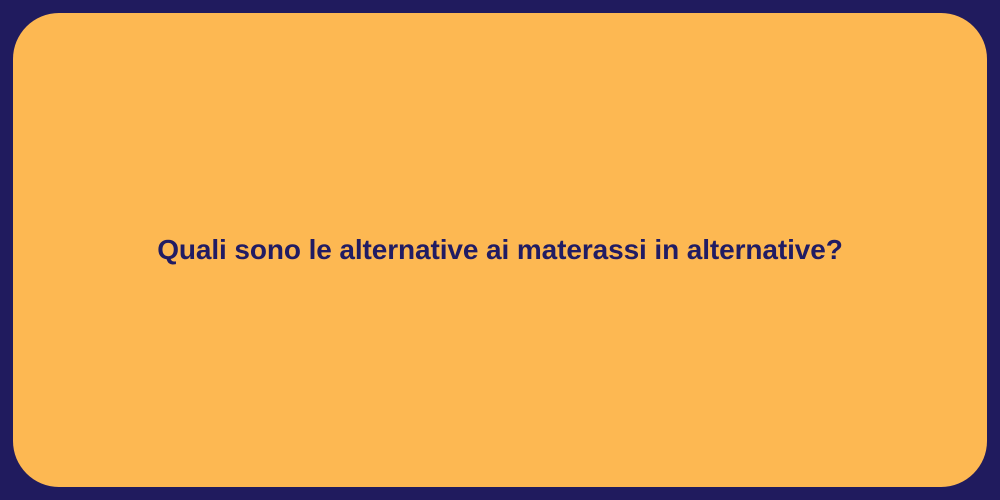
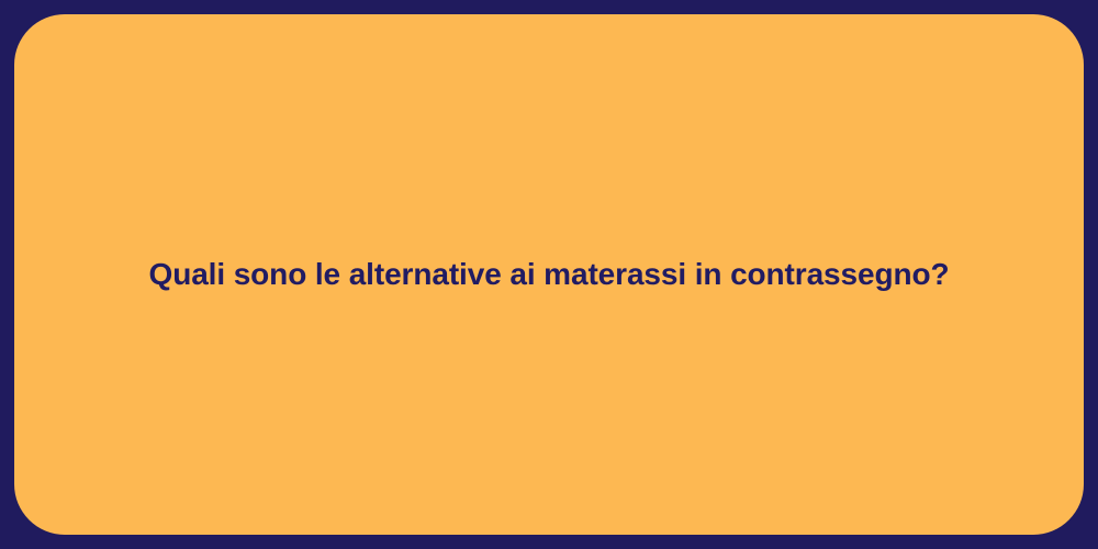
- Quali sono le alternative ai materassi in alternative?
+ Quali sono le alternative ai materassi in contrassegno?
